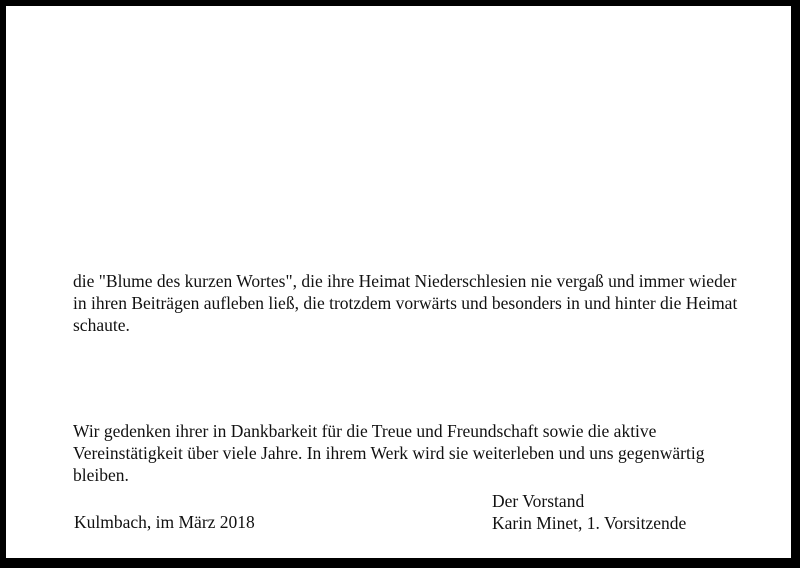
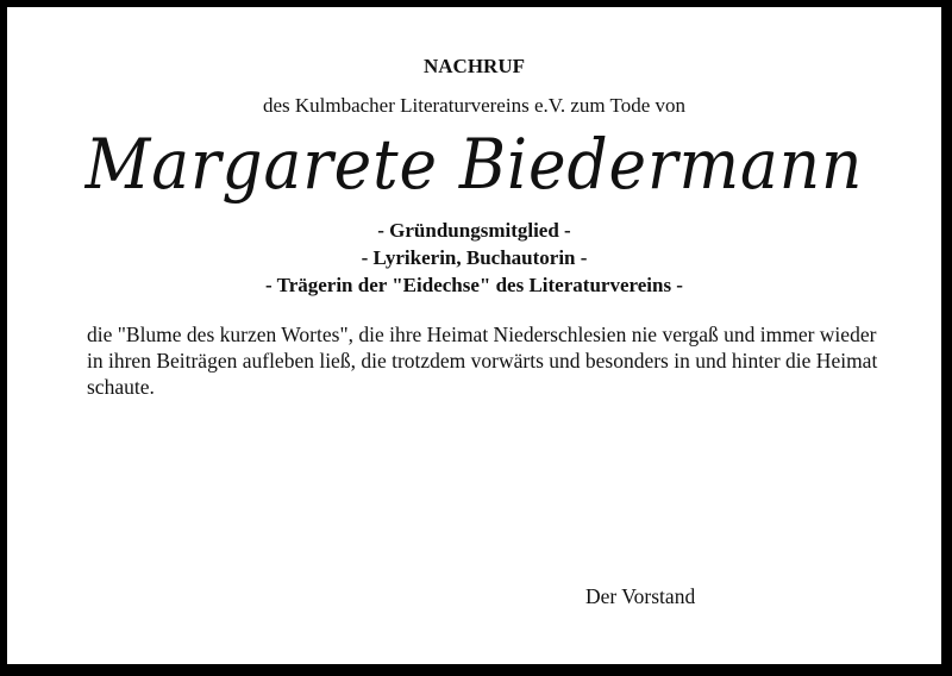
+ NACHRUF
+ des Kulmbacher Literaturvereins e.V. zum Tode von
+ Margarete Biedermann
+ - Gründungsmitglied -
+ - Lyrikerin, Buchautorin -
+ - Trägerin der "Eidechse" des Literaturvereins -
  die "Blume des kurzen Wortes", die ihre Heimat Niederschlesien nie vergaß und immer wieder in ihren Beiträgen aufleben ließ, die trotzdem vorwärts und besonders in und hinter die Heimat schaute.
- Wir gedenken ihrer in Dankbarkeit für die Treue und Freundschaft sowie die aktive Vereinstätigkeit über viele Jahre. In ihrem Werk wird sie weiterleben und uns gegenwärtig bleiben.
- Kulmbach, im März 2018
  Der Vorstand
- Karin Minet, 1. Vorsitzende
